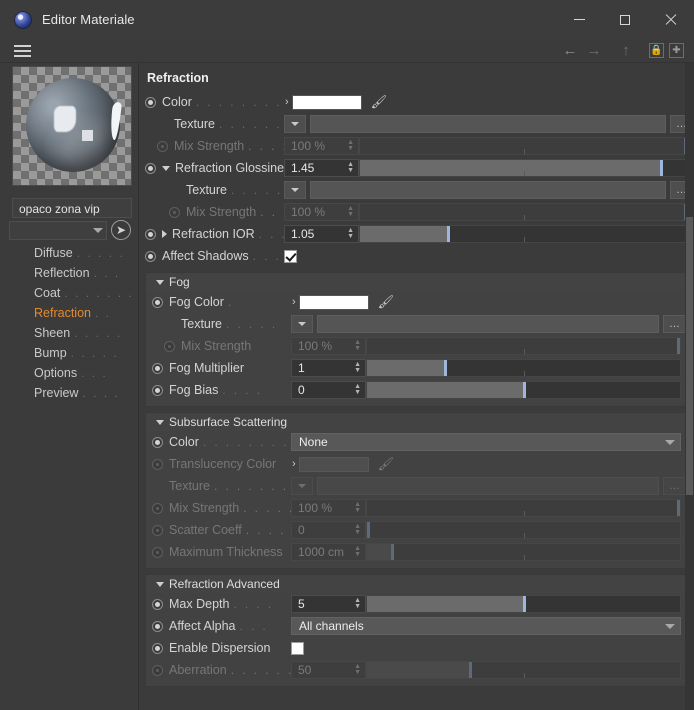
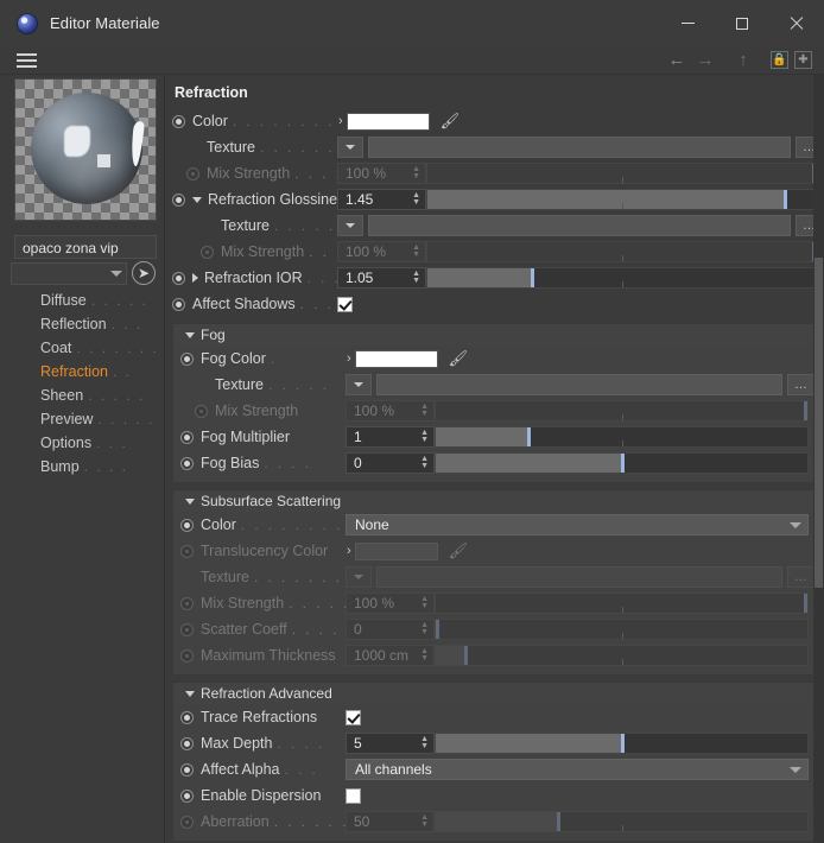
  Editor Materiale
  ←
  →
  ↑
  🔒
  ✚
  opaco zona vip
  ➤
  Diffuse
  . . . . .
  Reflection
  . . .
  Coat
  . . . . . . .
  Refraction
  . .
  Sheen
  . . . . .
- Bump
+ Preview
  . . . . .
  Options
  . . .
- Preview
+ Bump
  . . . .
  Refraction
  Color
  . . . . . . . .
  ›
  🖌
  Texture
  …
  Mix Strength
  100 %
  Refraction Glossine
  1.45
  Texture
  …
  Mix Strength
  100 %
  Refraction IOR
  1.05
  Affect Shadows
  Fog
  Fog Color
  .
  ›
  🖌
  Texture
  . . . . .
  …
  Mix Strength
  100 %
  Fog Multiplier
  1
  Fog Bias
  . . . .
  0
  Subsurface Scattering
  Color
  . . . . . . . .
  None
  Translucency Color
  ›
  🖌
  Texture
  …
  Mix Strength
  100 %
  Scatter Coeff
  0
  Maximum Thickness
  1000 cm
  Refraction Advanced
+ Trace Refractions
  Max Depth
  . . . .
  5
  Affect Alpha
  . . .
  All channels
  Enable Dispersion
  Aberration
  . . . . .
  50
